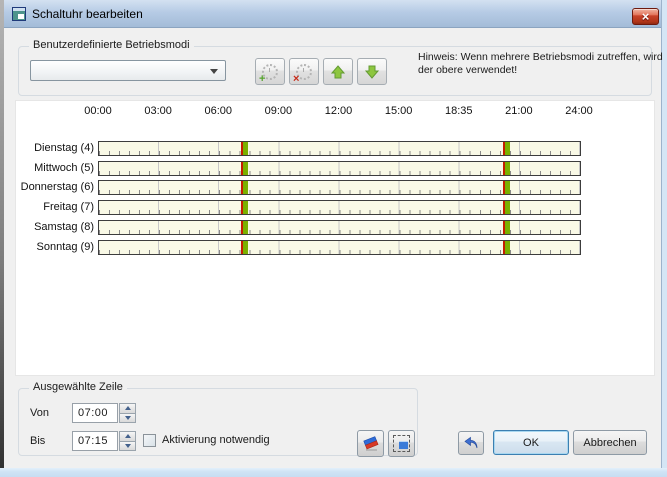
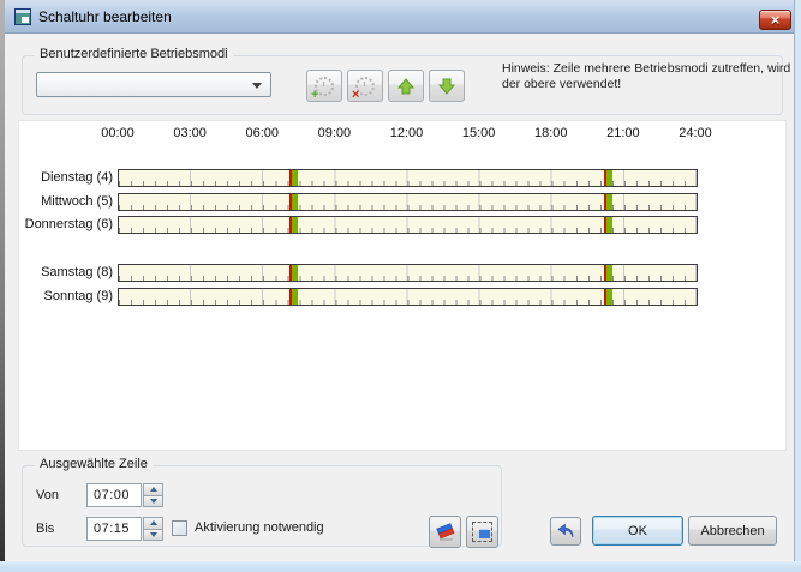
  Schaltuhr bearbeiten
  ×
  Benutzerdefinierte Betriebsmodi
- Hinweis: Wenn mehrere Betriebsmodi zutreffen, wird
+ Hinweis: Zeile mehrere Betriebsmodi zutreffen, wird
  der obere verwendet!
  00:00
  03:00
  06:00
  09:00
  12:00
  15:00
- 18:35
+ 18:00
  21:00
  24:00
  Dienstag (4)
  Mittwoch (5)
  Donnerstag (6)
- Freitag (7)
  Samstag (8)
  Sonntag (9)
  Ausgewählte Zeile
  Von
  07:00
  Bis
  07:15
  Aktivierung notwendig
  OK
  Abbrechen
